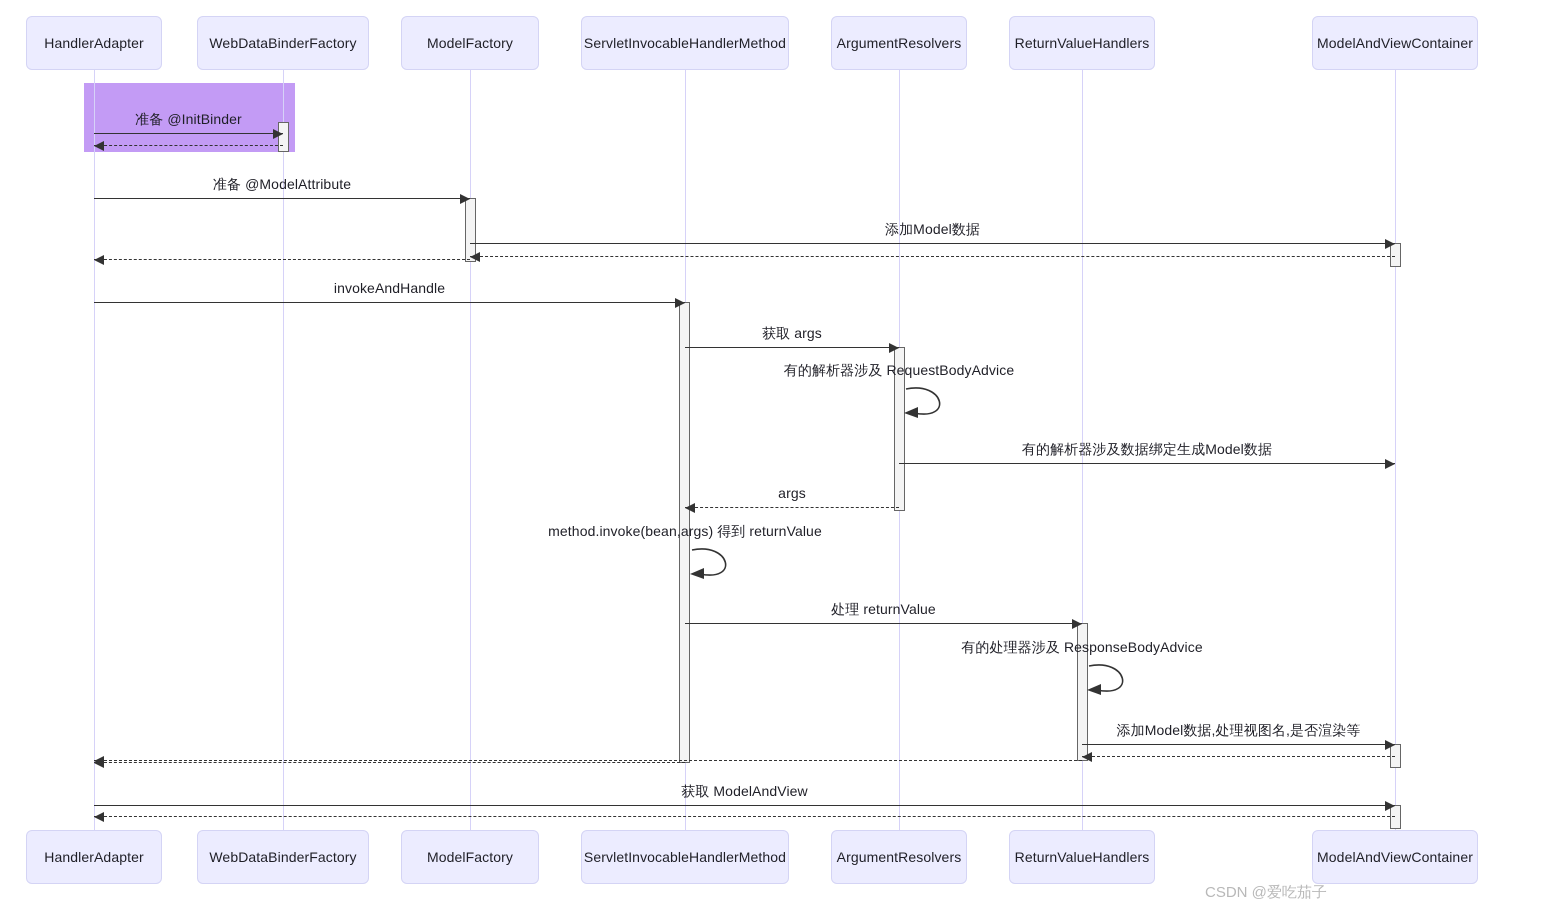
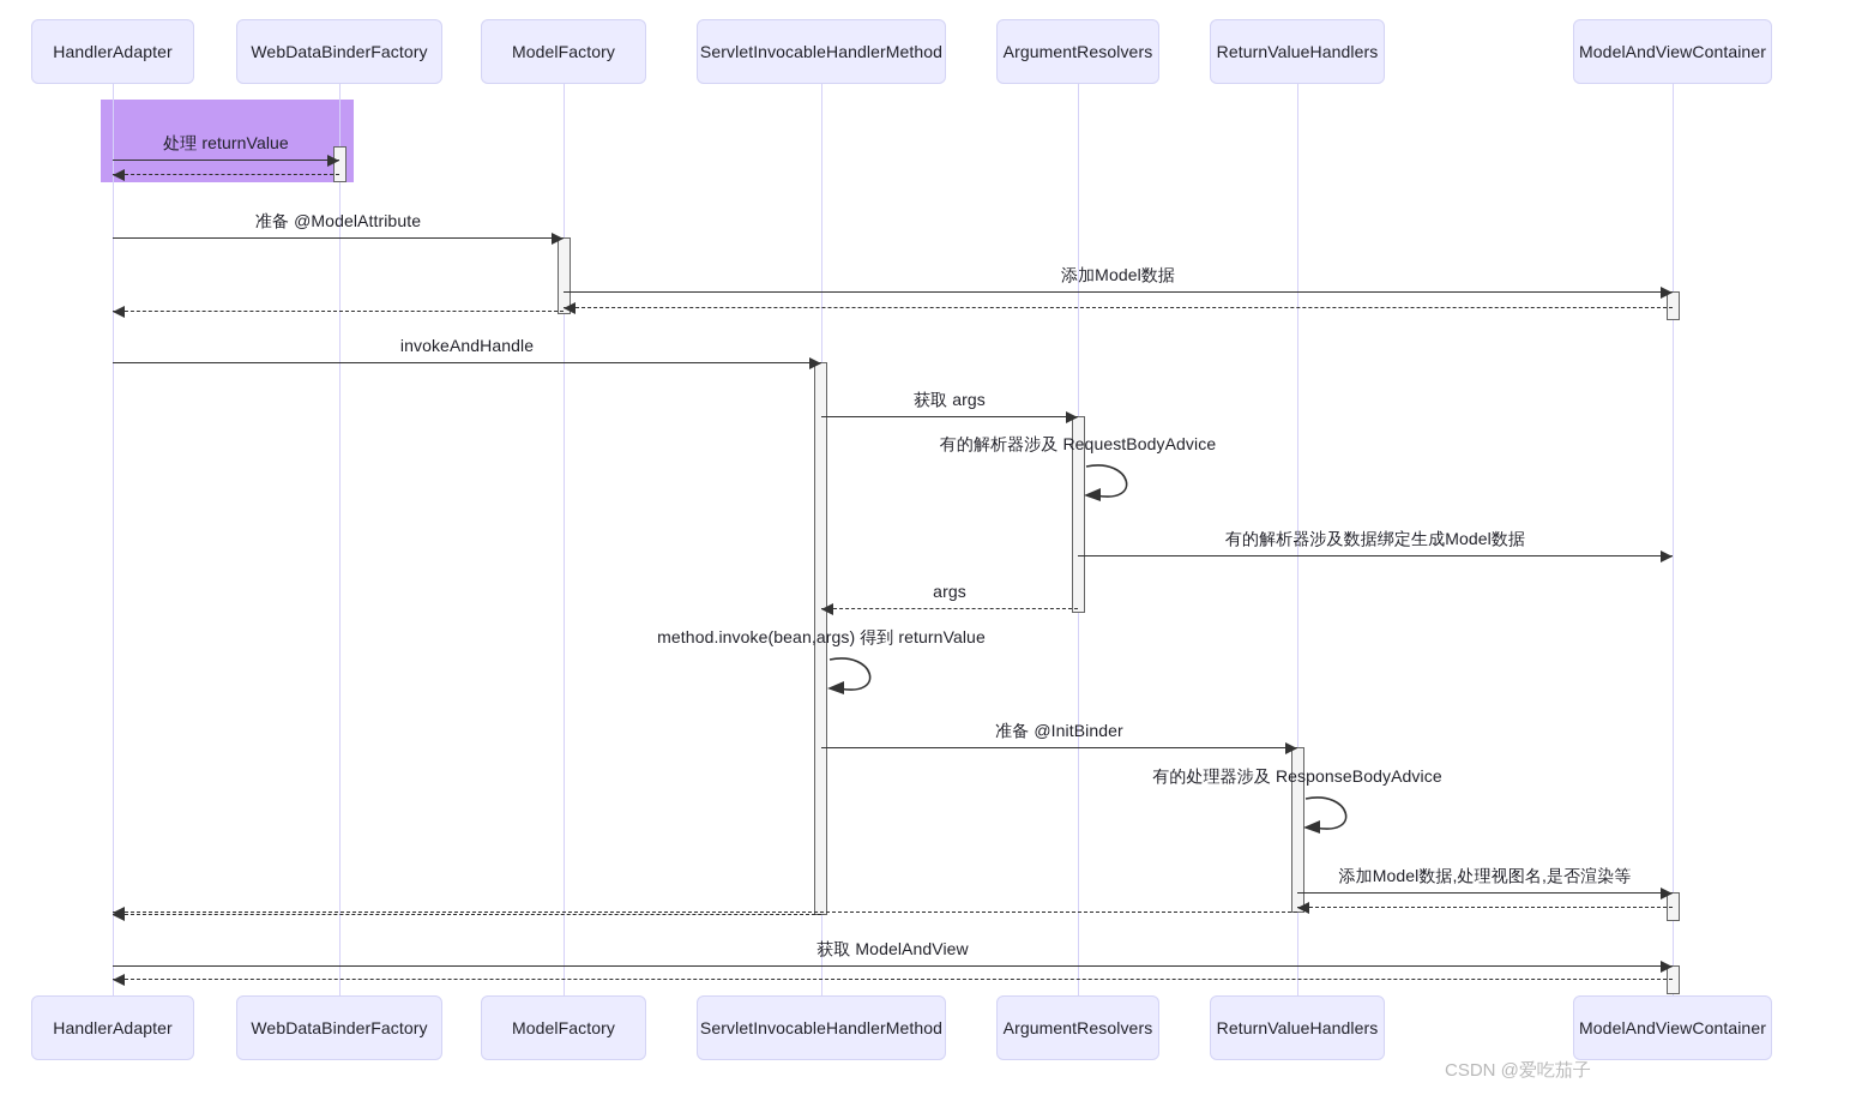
  HandlerAdapter
  WebDataBinderFactory
  ModelFactory
  ServletInvocableHandlerMethod
  ArgumentResolvers
  ReturnValueHandlers
  ModelAndViewContainer
- 准备 @InitBinder
+ 处理 returnValue
  准备 @ModelAttribute
  添加Model数据
  invokeAndHandle
  获取 args
  有的解析器涉及 RequestBodyAdvice
  有的解析器涉及数据绑定生成Model数据
  args
  method.invoke(bean,args) 得到 returnValue
- 处理 returnValue
+ 准备 @InitBinder
  有的处理器涉及 ResponseBodyAdvice
  添加Model数据,处理视图名,是否渲染等
  获取 ModelAndView
  HandlerAdapter
  WebDataBinderFactory
  ModelFactory
  ServletInvocableHandlerMethod
  ArgumentResolvers
  ReturnValueHandlers
  ModelAndViewContainer
  CSDN @爱吃茄子
